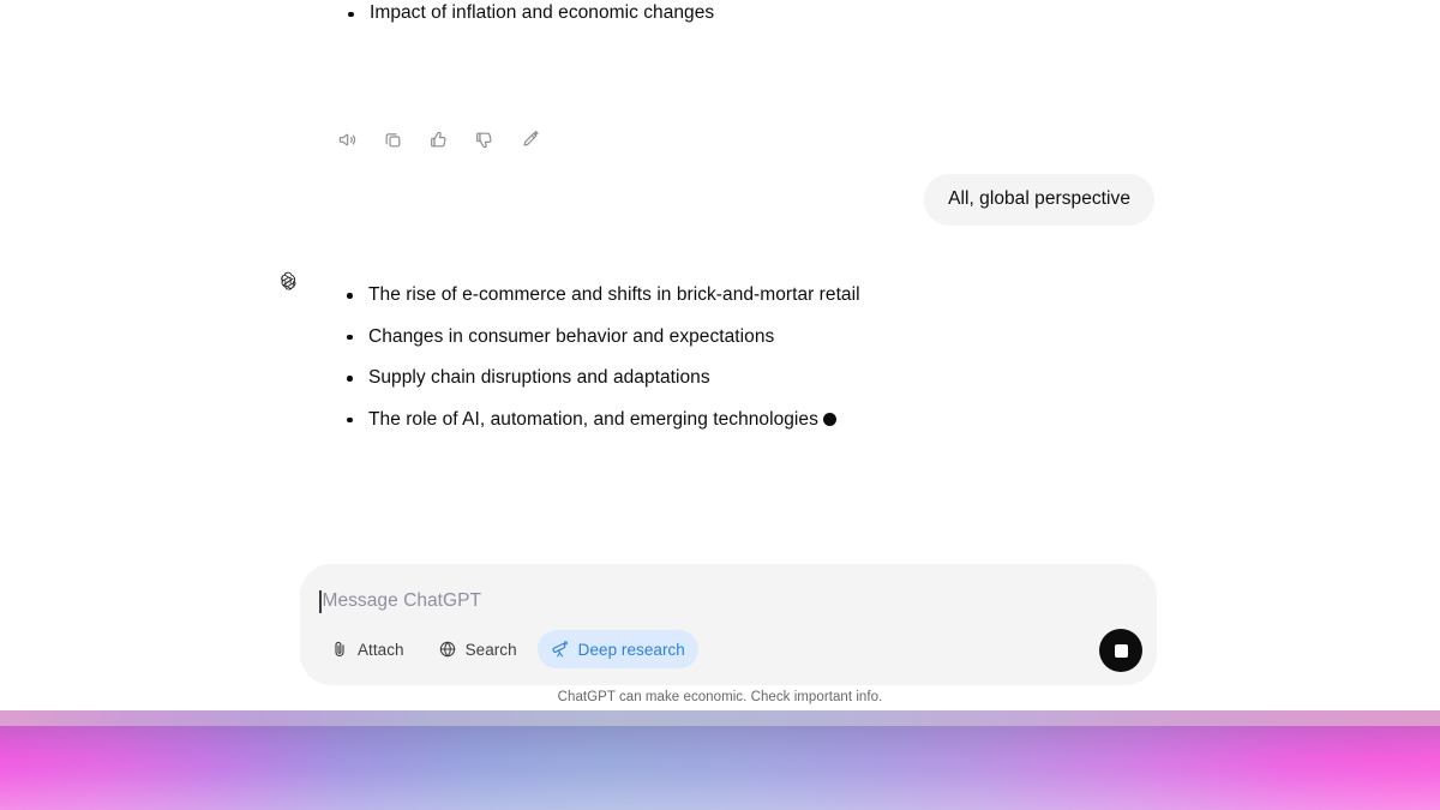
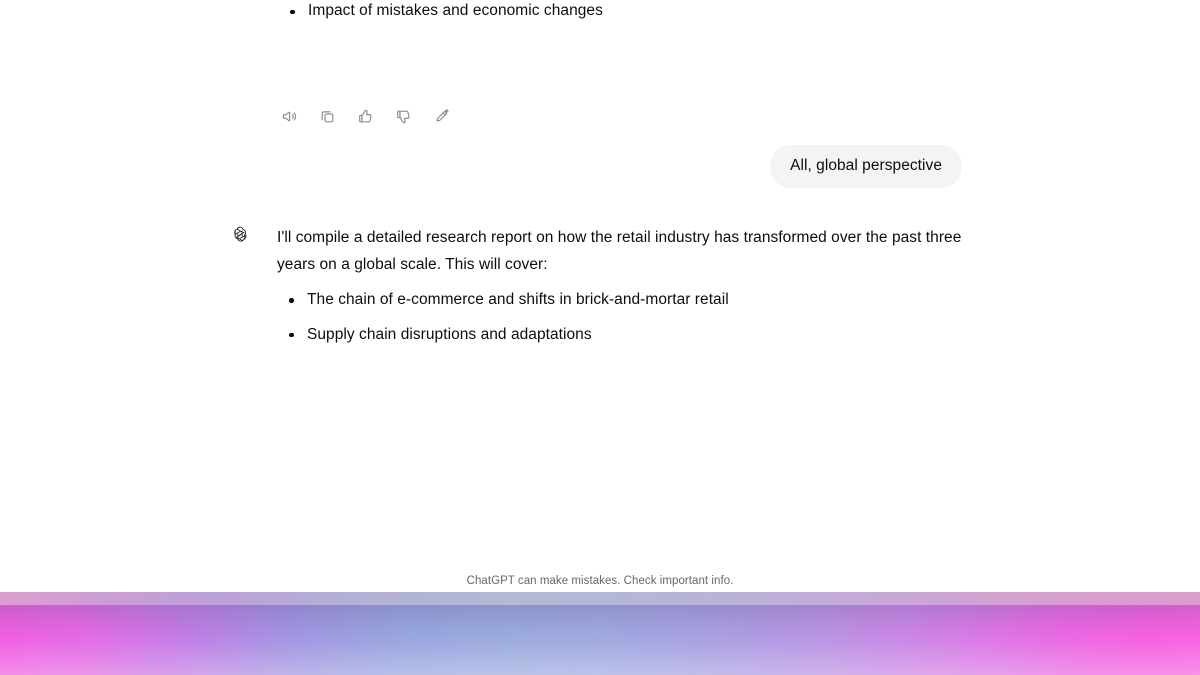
- Impact of inflation and economic changes
+ Impact of mistakes and economic changes
  All, global perspective
+ I'll compile a detailed research report on how the retail industry has transformed over the past three years on a global scale. This will cover:
- The rise of e-commerce and shifts in brick-and-mortar retail
+ The chain of e-commerce and shifts in brick-and-mortar retail
- Changes in consumer behavior and expectations
  Supply chain disruptions and adaptations
- The role of AI, automation, and emerging technologies
- Message ChatGPT
- Attach
- Search
- Deep research
- ChatGPT can make economic. Check important info.
+ ChatGPT can make mistakes. Check important info.
